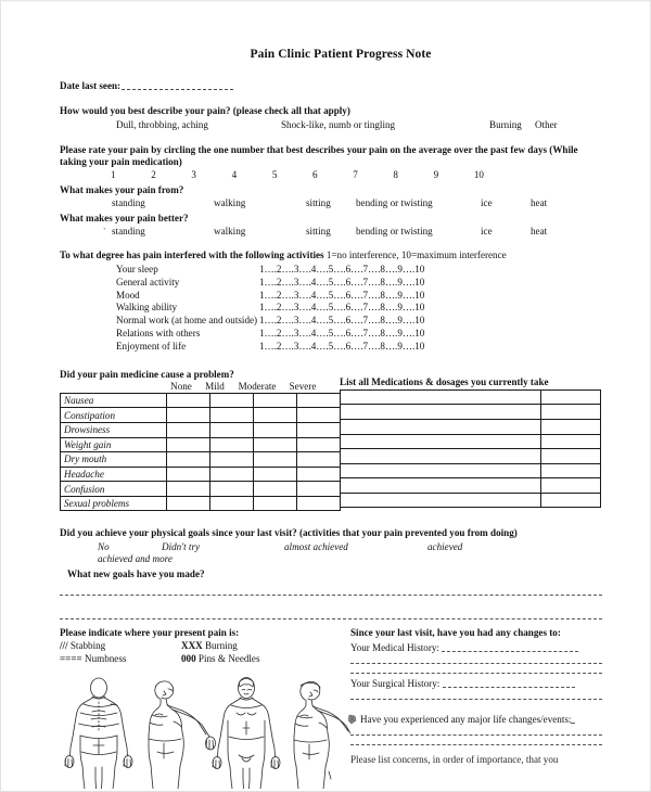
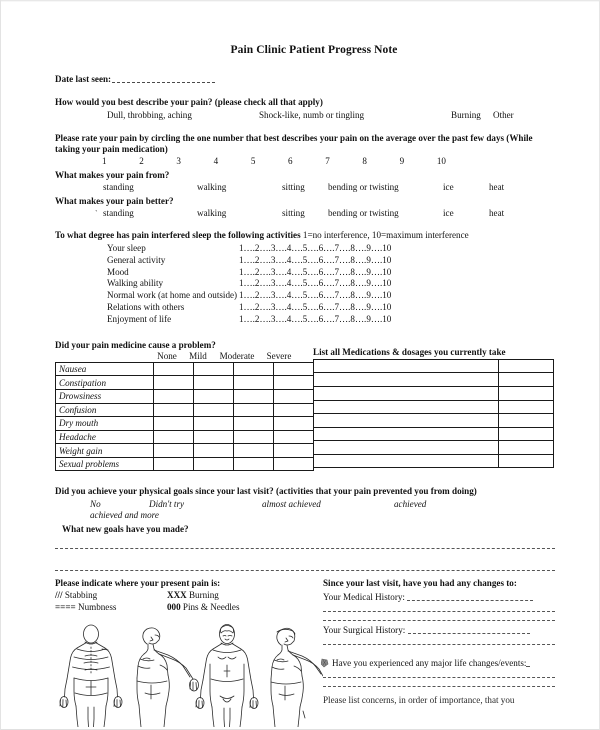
  Pain Clinic Patient Progress Note
  Date last seen:
  How would you best describe your pain? (please check all that apply)
  Dull, throbbing, aching Shock-like, numb or tingling Burning Other
  Please rate your pain by circling the one number that best describes your pain on the average over the past few days (While taking your pain medication)
  1
  2
  3
  4
  5
  6
  7
  8
  9
  10
  What makes your pain from?
  standing walking sitting bending or twisting ice heat
  What makes your pain better?
  `
  standing walking sitting bending or twisting ice heat
- To what degree has pain interfered with the following activities 1=no interference, 10=maximum interference
+ To what degree has pain interfered sleep the following activities 1=no interference, 10=maximum interference
  Your sleep
  1….2….3….4….5….6….7….8….9….10
  General activity
  1….2….3….4….5….6….7….8….9….10
  Mood
  1….2….3….4….5….6….7….8….9….10
  Walking ability
  1….2….3….4….5….6….7….8….9….10
  Normal work (at home and outside)
  1….2….3….4….5….6….7….8….9….10
  Relations with others
  1….2….3….4….5….6….7….8….9….10
  Enjoyment of life
  1….2….3….4….5….6….7….8….9….10
  Did your pain medicine cause a problem?
  None
  Mild
  Moderate
  Severe
  Nausea
  Constipation
  Drowsiness
- Weight gain
+ Confusion
  Dry mouth
  Headache
- Confusion
+ Weight gain
  Sexual problems
  List all Medications & dosages you currently take
  Did you achieve your physical goals since your last visit? (activities that your pain prevented you from doing)
  No Didn't try almost achieved achievedachieved and more
  What new goals have you made?
  Please indicate where your present pain is:
  /// Stabbing XXX Burning
  ==== Numbness 000 Pins & Needles
  Since your last visit, have you had any changes to:
  Your Medical History:
  Your Surgical History:
  Have you experienced any major life changes/events:
  Please list concerns, in order of importance, that you
